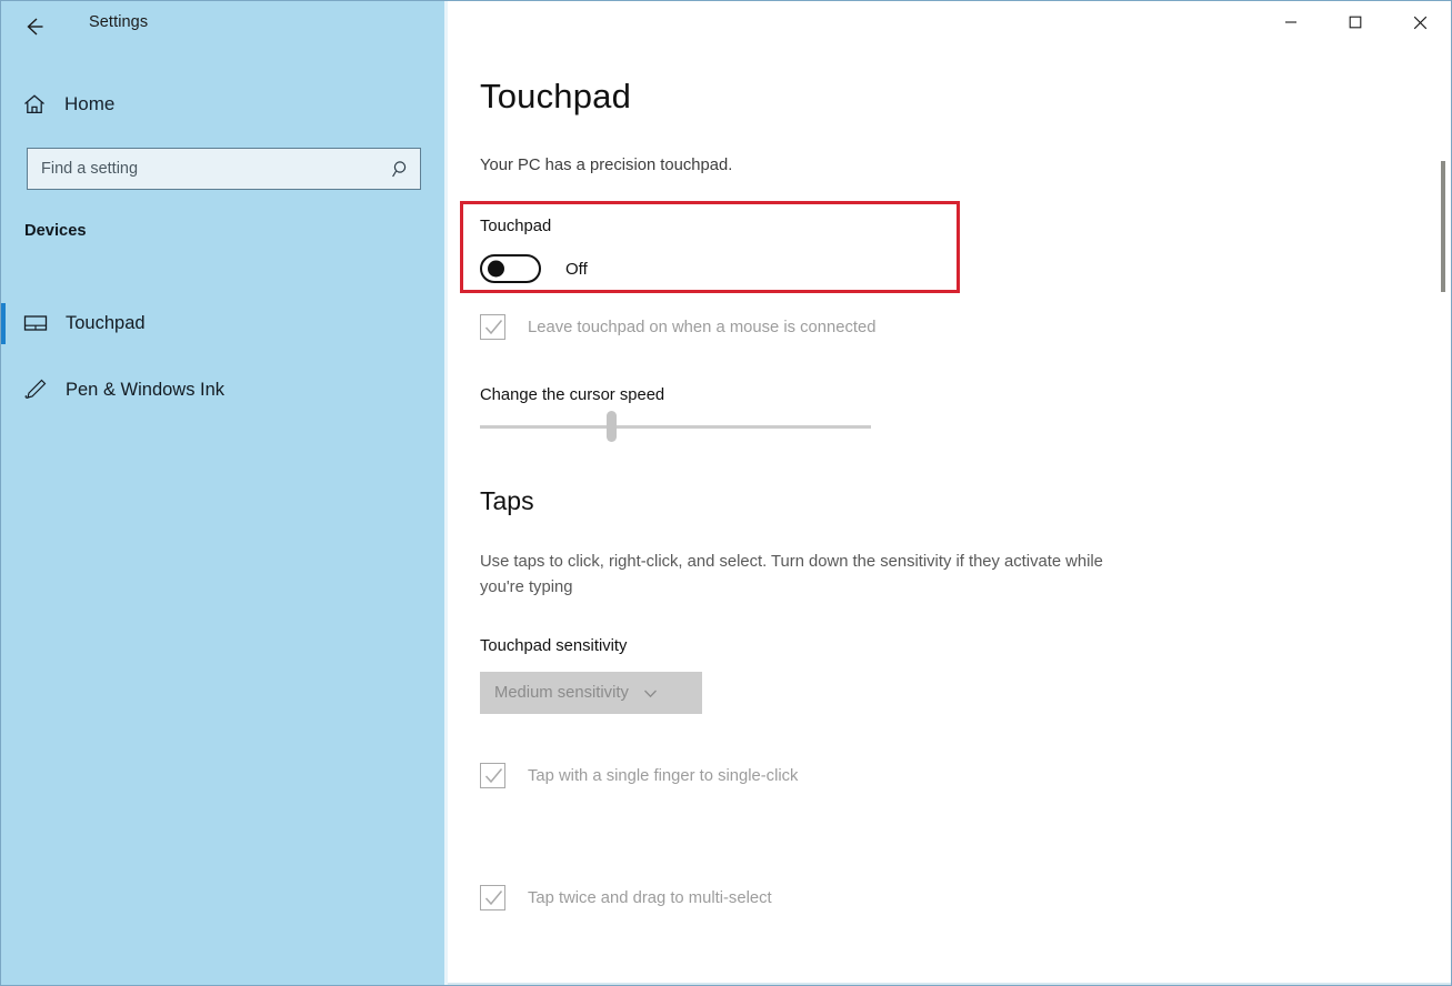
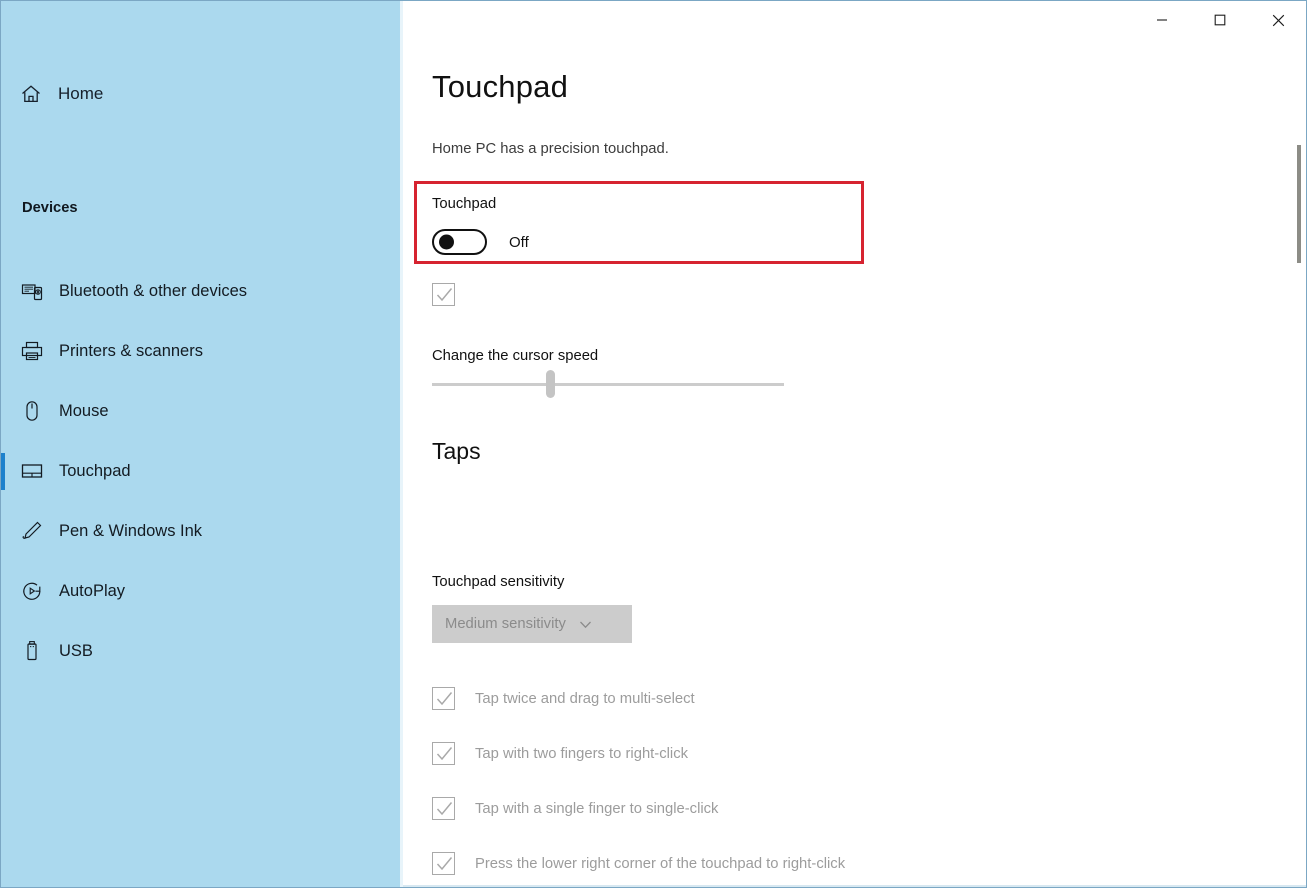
- Settings
  Home
- Find a setting
  Devices
+ Bluetooth & other devices
+ Printers & scanners
+ Mouse
  Touchpad
  Pen & Windows Ink
+ AutoPlay
+ USB
  Touchpad
- Your PC has a precision touchpad.
+ Home PC has a precision touchpad.
  Touchpad
  Off
- Leave touchpad on when a mouse is connected
  Change the cursor speed
  Taps
- Use taps to click, right-click, and select. Turn down the sensitivity if they activate while you're typing
  Touchpad sensitivity
  Medium sensitivity
- Tap with a single finger to single-click
+ Tap twice and drag to multi-select
+ Tap with two fingers to right-click
- Tap twice and drag to multi-select
+ Tap with a single finger to single-click
+ Press the lower right corner of the touchpad to right-click
